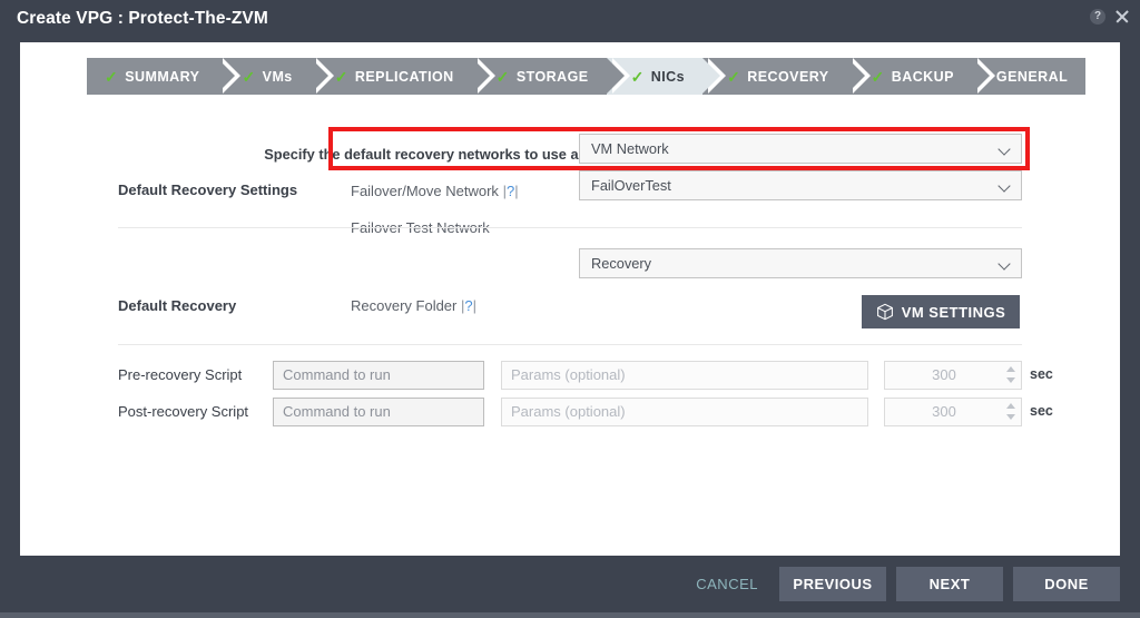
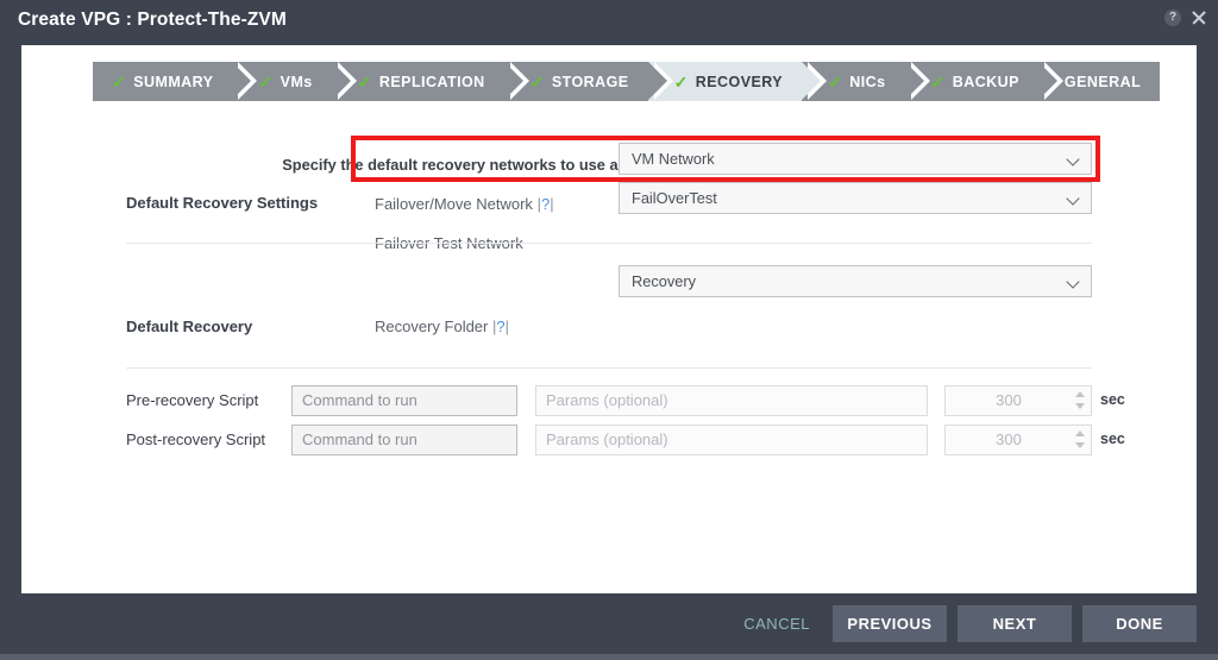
  Create VPG : Protect-The-ZVM
  ?
  ✓
  SUMMARY
  ✓
  VMs
  ✓
  REPLICATION
  ✓
  STORAGE
  ✓
- NICs
+ RECOVERY
  ✓
- RECOVERY
+ NICs
  ✓
  BACKUP
  GENERAL
  Default Recovery Settings
  Failover/Move Network |?|
  VM Network
  FailOverTest
  Default Recovery
  Recovery Folder |?|
  Recovery
- VM SETTINGS
  Pre-recovery Script
  Command to run
  Params (optional)
  300
  sec
  Post-recovery Script
  Command to run
  Params (optional)
  300
  sec
  CANCEL
  PREVIOUS
  NEXT
  DONE
